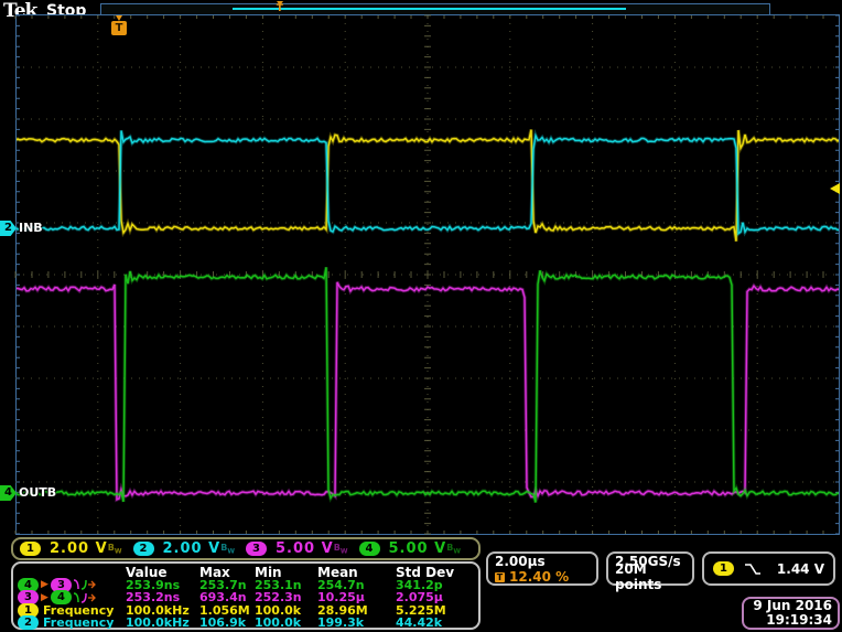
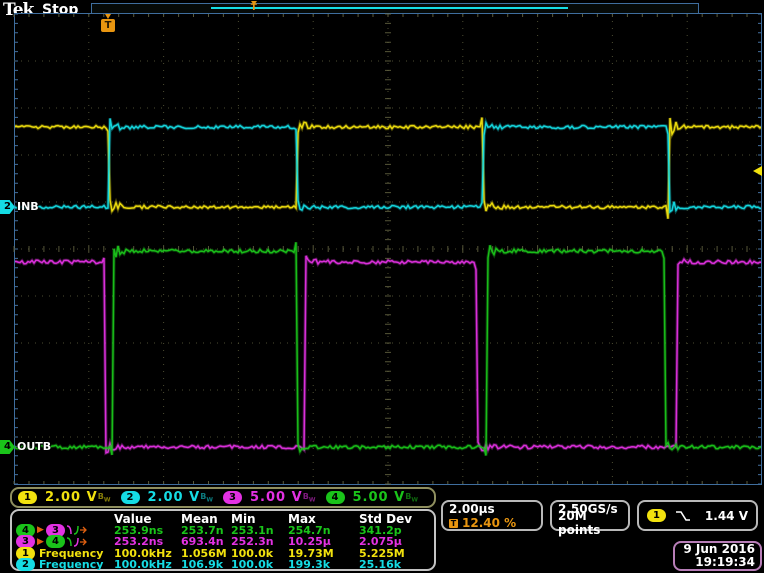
  Tek
  Stop
  T
  T
  2
  INB
  4
  OUTB
  1
  2.00 V
  2
  2.00 V
  3
  5.00 V
  4
  5.00 V
  Value
- Max
+ Mean
  Min
- Mean
+ Max
  Std Dev
  4
  ▶
  3
  253.9ns
  253.7n
  253.1n
  254.7n
  341.2p
  3
  ▶
  4
  253.2ns
  693.4n
  252.3n
  10.25µ
  2.075µ
  1
  Frequency
  100.0kHz
  1.056M
  100.0k
- 28.96M
+ 19.73M
  5.225M
  2
  Frequency
  100.0kHz
  106.9k
  100.0k
  199.3k
- 44.42k
+ 25.16k
  2.00µs
  T
  12.40 %
  2.50GS/s
  20M points
  1
  1.44 V
  9 Jun 2016
  19:19:34
